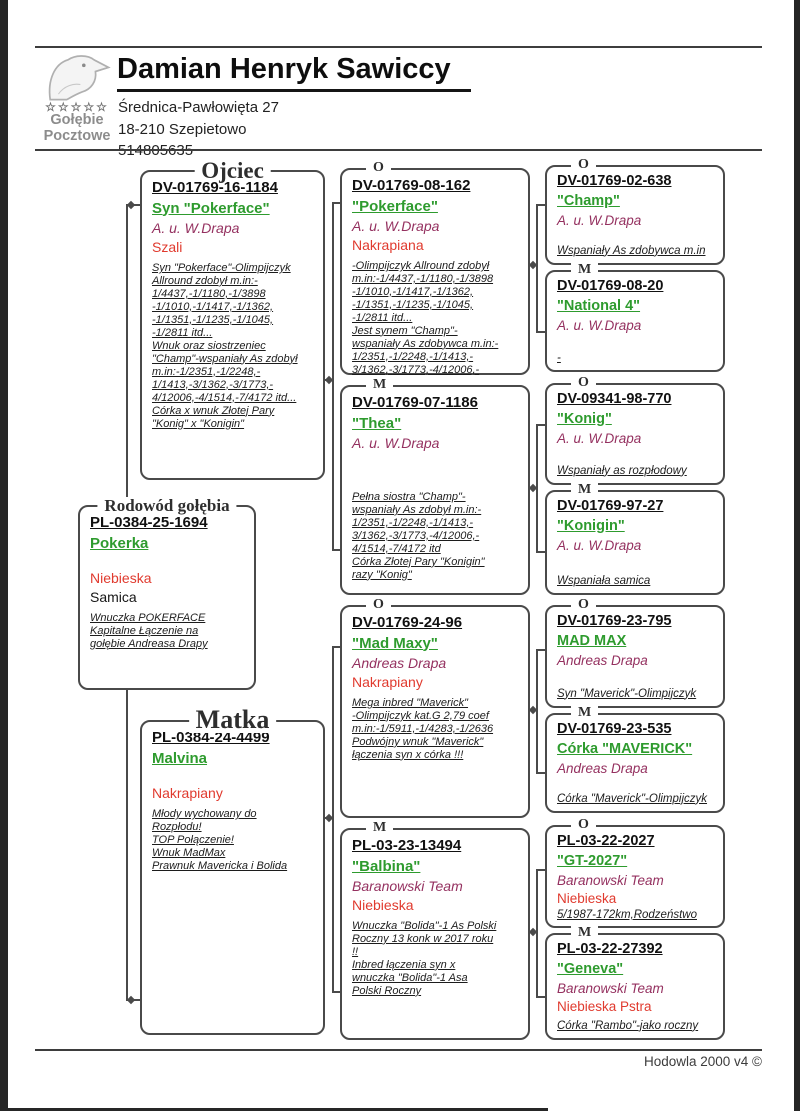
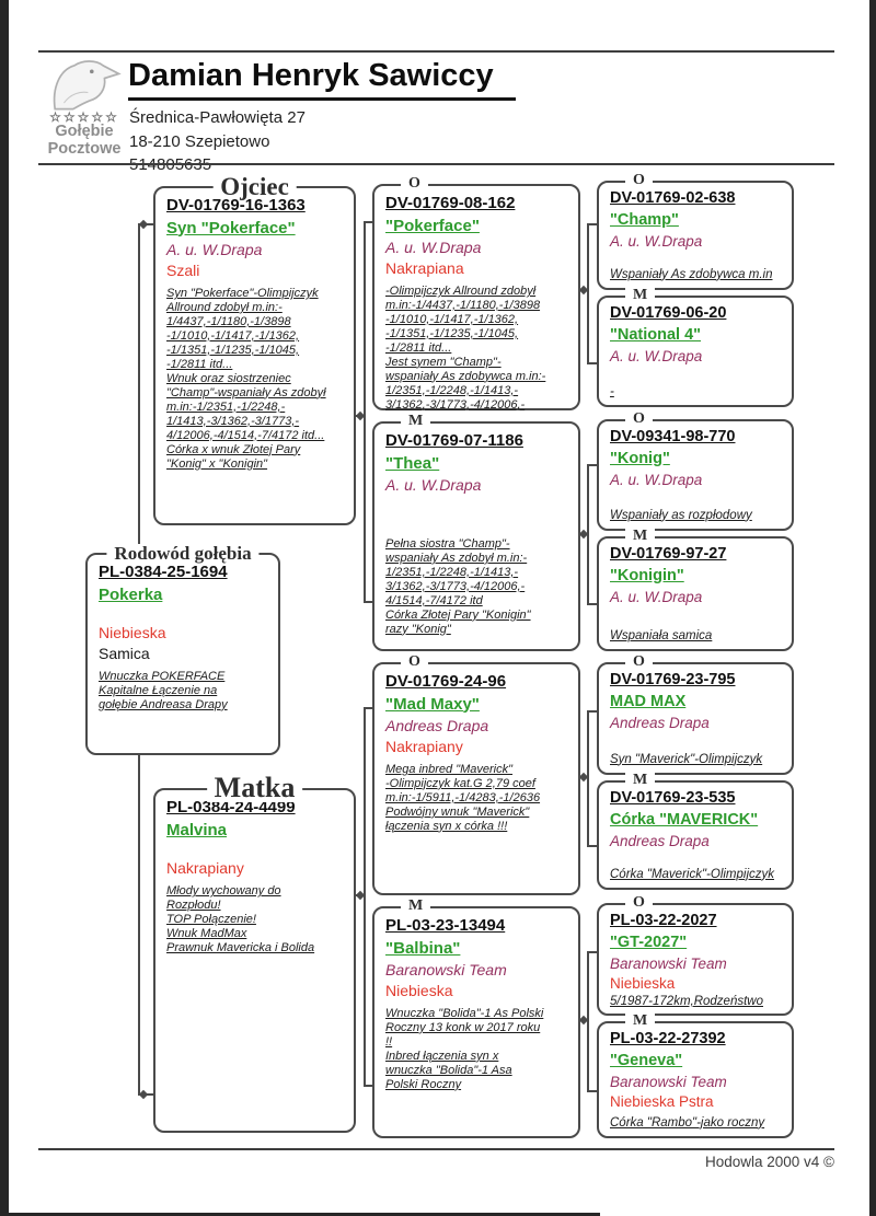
  ☆☆☆☆☆
  Gołębie
  Pocztowe
  Damian Henryk Sawiccy
  Średnica-Pawłowięta 27
  18-210 Szepietowo
  Ojciec
- DV-01769-16-1184
+ DV-01769-16-1363
  Syn "Pokerface"
  A. u. W.Drapa
  Szali
  Syn "Pokerface"-Olimpijczyk
  Allround zdobył m.in:-
  1/4437,-1/1180,-1/3898
  -1/1010,-1/1417,-1/1362,
  -1/1351,-1/1235,-1/1045,
  -1/2811 itd...
  Wnuk oraz siostrzeniec
  "Champ"-wspaniały As zdobył
  m.in:-1/2351,-1/2248,-
  1/1413,-3/1362,-3/1773,-
  4/12006,-4/1514,-7/4172 itd...
  Córka x wnuk Złotej Pary
  "Konig" x "Konigin"
  Rodowód gołębia
  PL-0384-25-1694
  Pokerka
  Niebieska
  Samica
  Wnuczka POKERFACE
  Kapitalne Łączenie na
  gołębie Andreasa Drapy
  Matka
  PL-0384-24-4499
  Malvina
  Nakrapiany
  Młody wychowany do
  Rozpłodu!
  TOP Połączenie!
  Wnuk MadMax
  Prawnuk Mavericka i Bolida
  O
  DV-01769-08-162
  "Pokerface"
  A. u. W.Drapa
  Nakrapiana
  -Olimpijczyk Allround zdobył
  m.in:-1/4437,-1/1180,-1/3898
  -1/1010,-1/1417,-1/1362,
  -1/1351,-1/1235,-1/1045,
  -1/2811 itd...
  Jest synem "Champ"-
  wspaniały As zdobywca m.in:-
  1/2351,-1/2248,-1/1413,-
  3/1362,-3/1773,-4/12006,-
  M
  DV-01769-07-1186
  "Thea"
  A. u. W.Drapa
  Pełna siostra "Champ"-
  wspaniały As zdobył m.in:-
  1/2351,-1/2248,-1/1413,-
  3/1362,-3/1773,-4/12006,-
  4/1514,-7/4172 itd
  Córka Złotej Pary "Konigin"
  razy "Konig"
  O
  DV-01769-24-96
  "Mad Maxy"
  Andreas Drapa
  Nakrapiany
  Mega inbred "Maverick"
  -Olimpijczyk kat.G 2,79 coef
  m.in:-1/5911,-1/4283,-1/2636
  Podwójny wnuk "Maverick"
  łączenia syn x córka !!!
  M
  PL-03-23-13494
  "Balbina"
  Baranowski Team
  Niebieska
  Wnuczka "Bolida"-1 As Polski
  Roczny 13 konk w 2017 roku
  !!
  Inbred łączenia syn x
  wnuczka "Bolida"-1 Asa
  Polski Roczny
  O
  DV-01769-02-638
  "Champ"
  A. u. W.Drapa
  Wspaniały As zdobywca m.in
  M
- DV-01769-08-20
+ DV-01769-06-20
  "National 4"
  A. u. W.Drapa
  -
  O
  DV-09341-98-770
  "Konig"
  A. u. W.Drapa
  Wspaniały as rozpłodowy
  M
  DV-01769-97-27
  "Konigin"
  A. u. W.Drapa
  Wspaniała samica
  O
  DV-01769-23-795
  MAD MAX
  Andreas Drapa
  Syn "Maverick"-Olimpijczyk
  M
  DV-01769-23-535
  Córka "MAVERICK"
  Andreas Drapa
  Córka "Maverick"-Olimpijczyk
  O
  PL-03-22-2027
  "GT-2027"
  Baranowski Team
  Niebieska
  5/1987-172km,Rodzeństwo
  M
  PL-03-22-27392
  "Geneva"
  Baranowski Team
  Niebieska Pstra
  Córka "Rambo"-jako roczny
  Hodowla 2000 v4 ©
